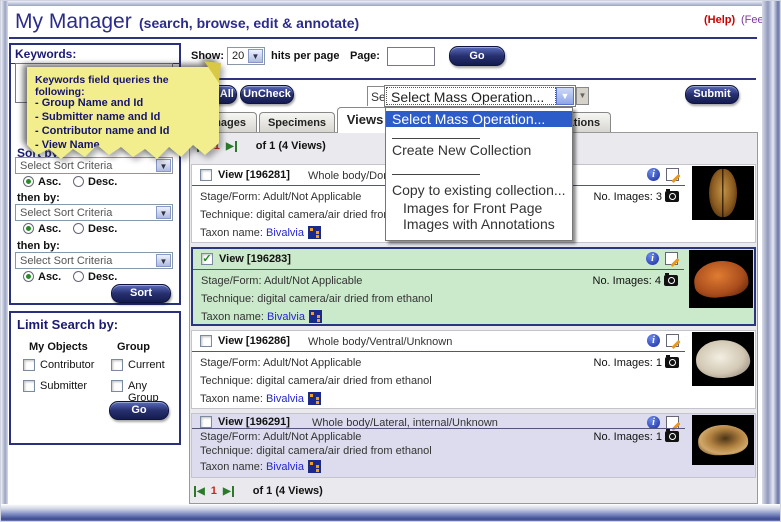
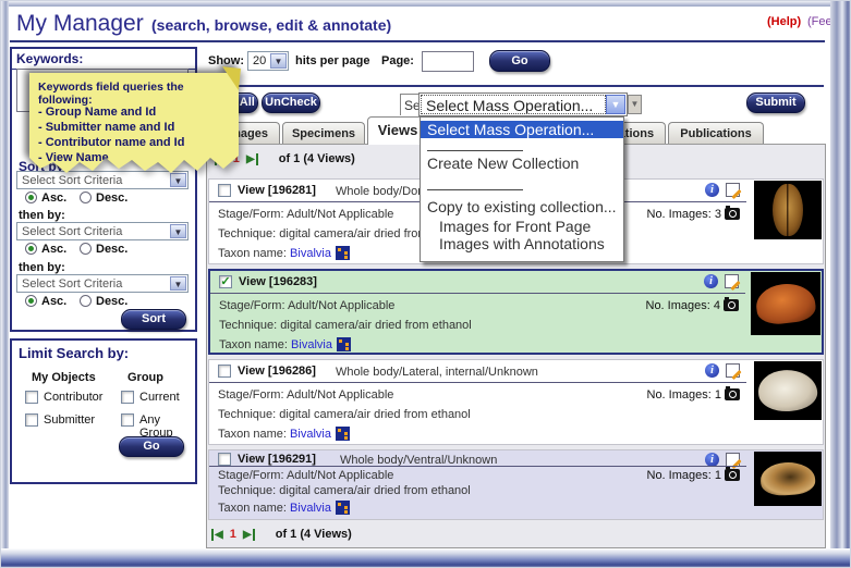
  My Manager
  (search, browse, edit & annotate)
  (Help)
  Keywords:
  Select Sort Criteria
  ▼
  Asc.
  Desc.
  then by:
  Select Sort Criteria
  ▼
  Asc.
  Desc.
  then by:
  Select Sort Criteria
  ▼
  Asc.
  Desc.
  Sort
  Limit Search by:
  My Objects
  Group
  Contributor
  Current
  Submitter
  Any Group
  Go
  Show:
  20
  ▼
  hits per page
  Page:
  Go
  UnCheck
  Se
  ▼
  Submit
  Specimens
  Views
+ Publications
  1 ▶ of 1 (4 Views)
  View [196281]
  i
  Stage/Form: Adult/Not Applicable
  No. Images: 3
  Technique: digital camera/air dried fro
  Taxon name: Bivalvia
  ✓
  View [196283]
  i
  Stage/Form: Adult/Not Applicable
  No. Images: 4
  Technique: digital camera/air dried from ethanol
  Taxon name: Bivalvia
  View [196286]
- Whole body/Ventral/Unknown
+ Whole body/Lateral, internal/Unknown
  i
  Stage/Form: Adult/Not Applicable
  No. Images: 1
  Technique: digital camera/air dried from ethanol
  Taxon name: Bivalvia
  View [196291]
- Whole body/Lateral, internal/Unknown
+ Whole body/Ventral/Unknown
  i
  Stage/Form: Adult/Not Applicable
  No. Images: 1
  Technique: digital camera/air dried from ethanol
  Taxon name: Bivalvia
  ◀ 1 ▶ of 1 (4 Views)
  Keywords field queries the following:
  - Group Name and Id
  - Submitter name and Id
  - Contributor name and Id
  - View Name
  Select Mass Operation...
  ▼
  Select Mass Operation...
  Create New Collection
  Copy to existing collection...
  Images for Front Page
  Images with Annotations
